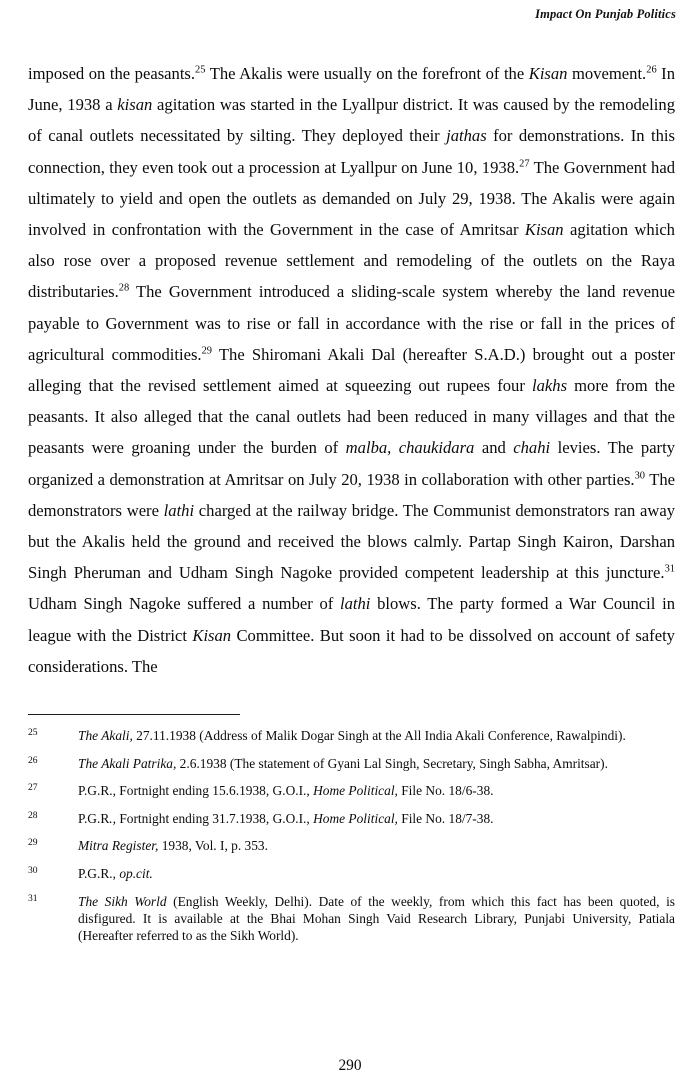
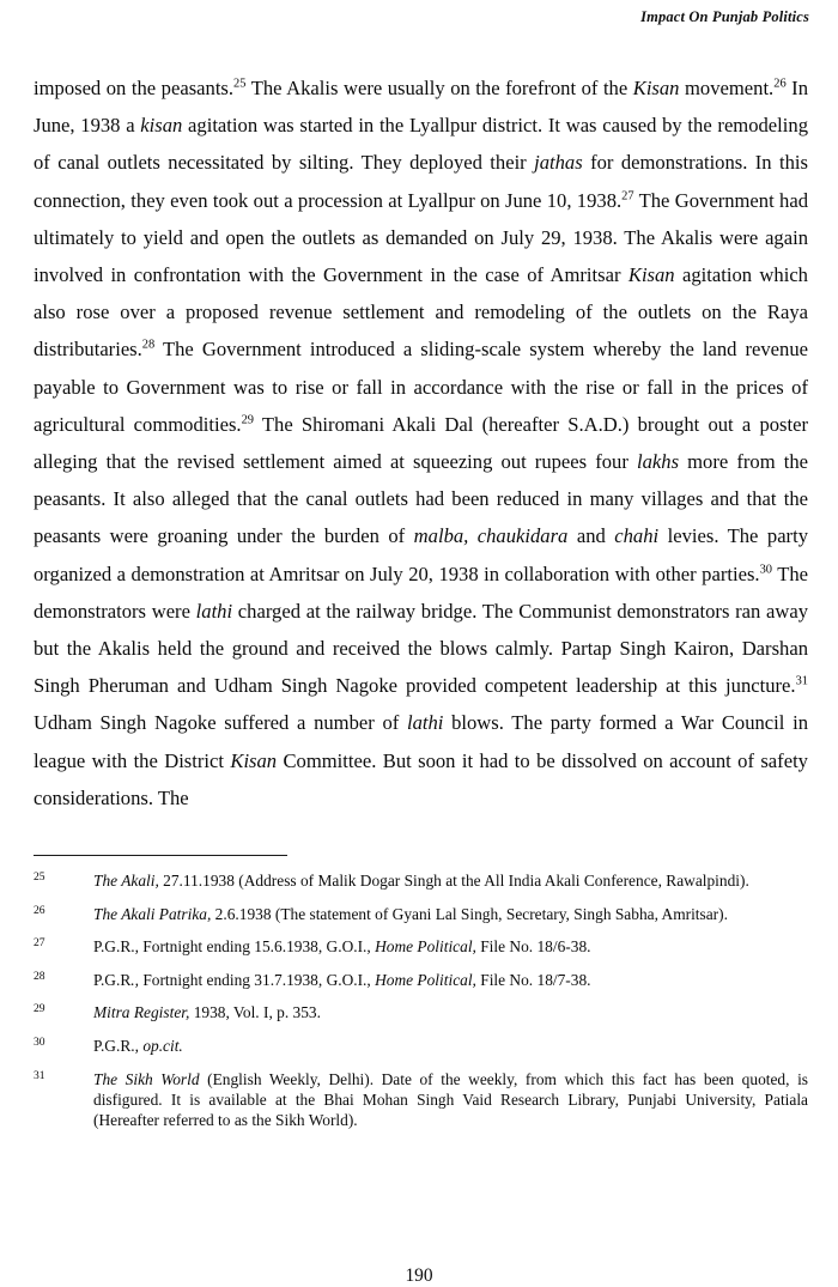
  Impact On Punjab Politics
  imposed on the peasants.25 The Akalis were usually on the forefront of the Kisan movement.26 In June, 1938 a kisan agitation was started in the Lyallpur district. It was caused by the remodeling of canal outlets necessitated by silting. They deployed their jathas for demonstrations. In this connection, they even took out a procession at Lyallpur on June 10, 1938.27 The Government had ultimately to yield and open the outlets as demanded on July 29, 1938. The Akalis were again involved in confrontation with the Government in the case of Amritsar Kisan agitation which also rose over a proposed revenue settlement and remodeling of the outlets on the Raya distributaries.28 The Government introduced a sliding-scale system whereby the land revenue payable to Government was to rise or fall in accordance with the rise or fall in the prices of agricultural commodities.29 The Shiromani Akali Dal (hereafter S.A.D.) brought out a poster alleging that the revised settlement aimed at squeezing out rupees four lakhs more from the peasants. It also alleged that the canal outlets had been reduced in many villages and that the peasants were groaning under the burden of malba, chaukidara and chahi levies. The party organized a demonstration at Amritsar on July 20, 1938 in collaboration with other parties.30 The demonstrators were lathi charged at the railway bridge. The Communist demonstrators ran away but the Akalis held the ground and received the blows calmly. Partap Singh Kairon, Darshan Singh Pheruman and Udham Singh Nagoke provided competent leadership at this juncture.31 Udham Singh Nagoke suffered a number of lathi blows. The party formed a War Council in league with the District Kisan Committee. But soon it had to be dissolved on account of safety considerations. The
  25
  The Akali, 27.11.1938 (Address of Malik Dogar Singh at the All India Akali Conference, Rawalpindi).
  26
  The Akali Patrika, 2.6.1938 (The statement of Gyani Lal Singh, Secretary, Singh Sabha, Amritsar).
  27
  P.G.R., Fortnight ending 15.6.1938, G.O.I., Home Political, File No. 18/6-38.
  28
  P.G.R., Fortnight ending 31.7.1938, G.O.I., Home Political, File No. 18/7-38.
  29
  Mitra Register, 1938, Vol. I, p. 353.
  30
  P.G.R., op.cit.
  31
  The Sikh World (English Weekly, Delhi). Date of the weekly, from which this fact has been quoted, is disfigured. It is available at the Bhai Mohan Singh Vaid Research Library, Punjabi University, Patiala (Hereafter referred to as the Sikh World).
- 290
+ 190
